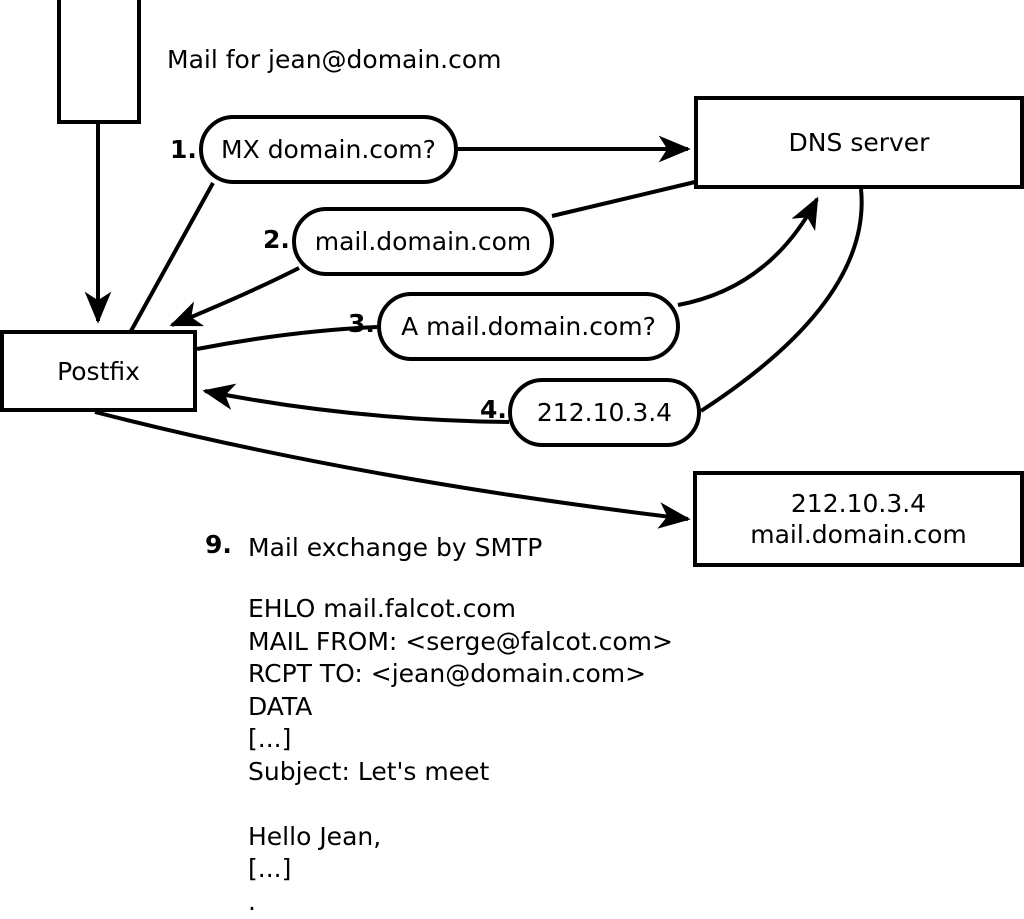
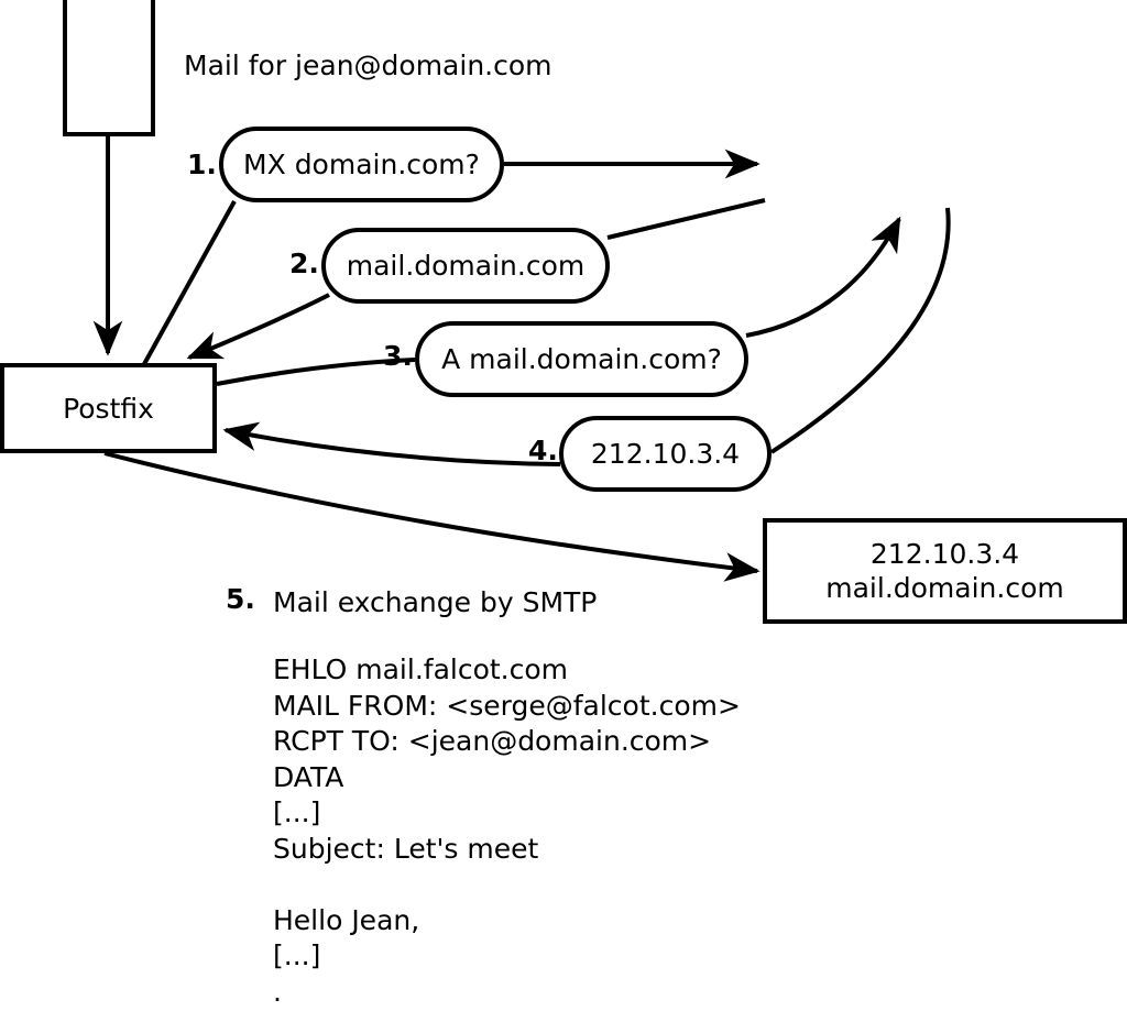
  Postfix
- DNS server
  212.10.3.4
  mail.domain.com
  MX domain.com?
  mail.domain.com
  A mail.domain.com?
  212.10.3.4
  1.
  2.
  3.
  4.
- 9.
+ 5.
  Mail for jean@domain.com
  Mail exchange by SMTP
  EHLO mail.falcot.com
  MAIL FROM: <serge@falcot.com>
  RCPT TO: <jean@domain.com>
  DATA
  [...]
  Subject: Let's meet
  Hello Jean,
  [...]
  .
